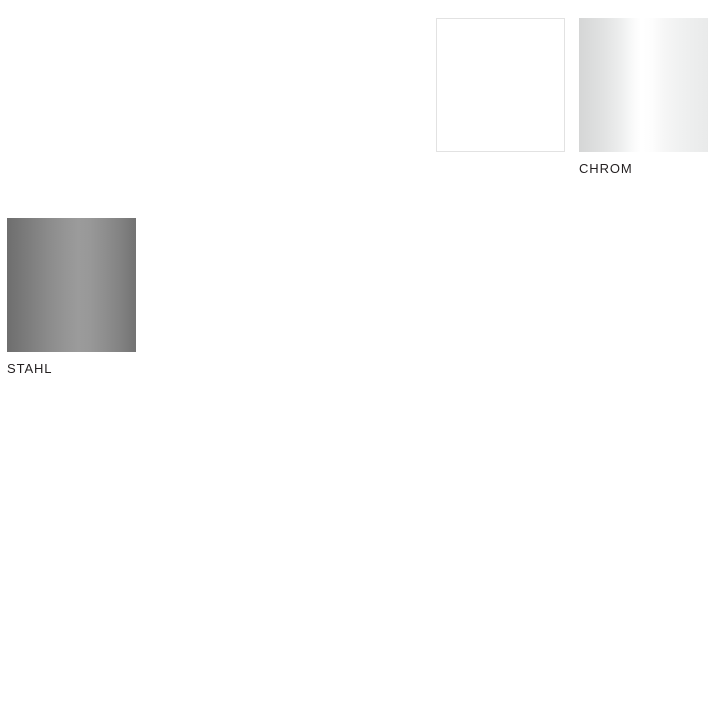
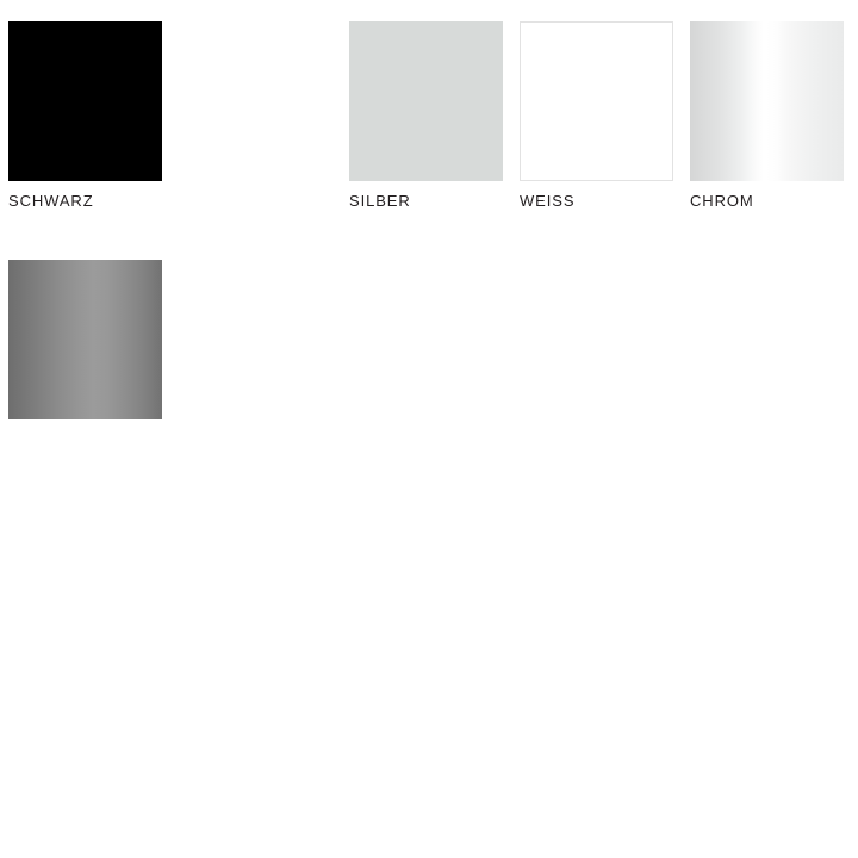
+ SCHWARZ
+ SILBER
+ WEISS
  CHROM
- STAHL
